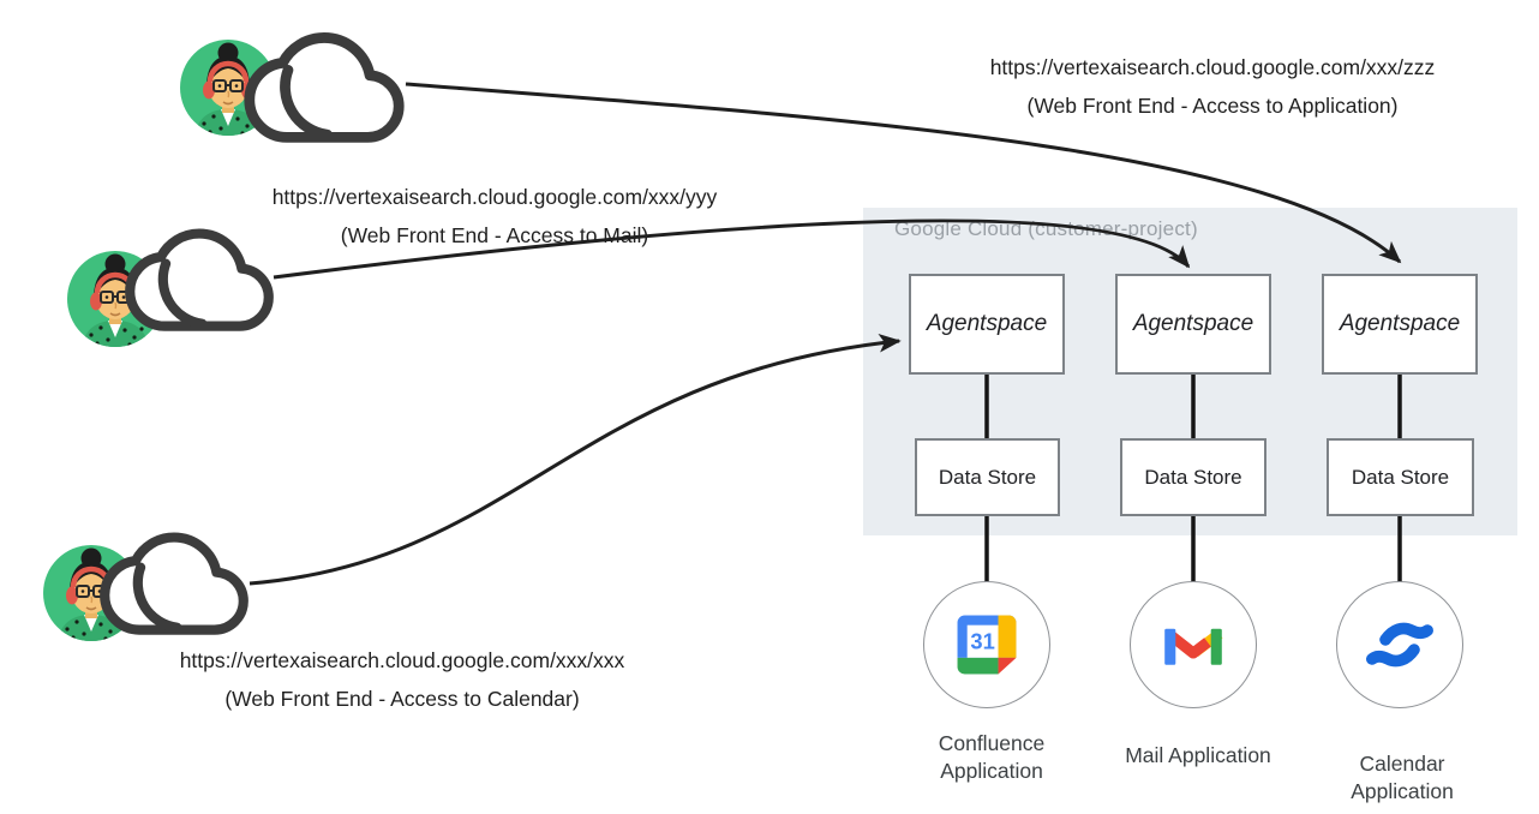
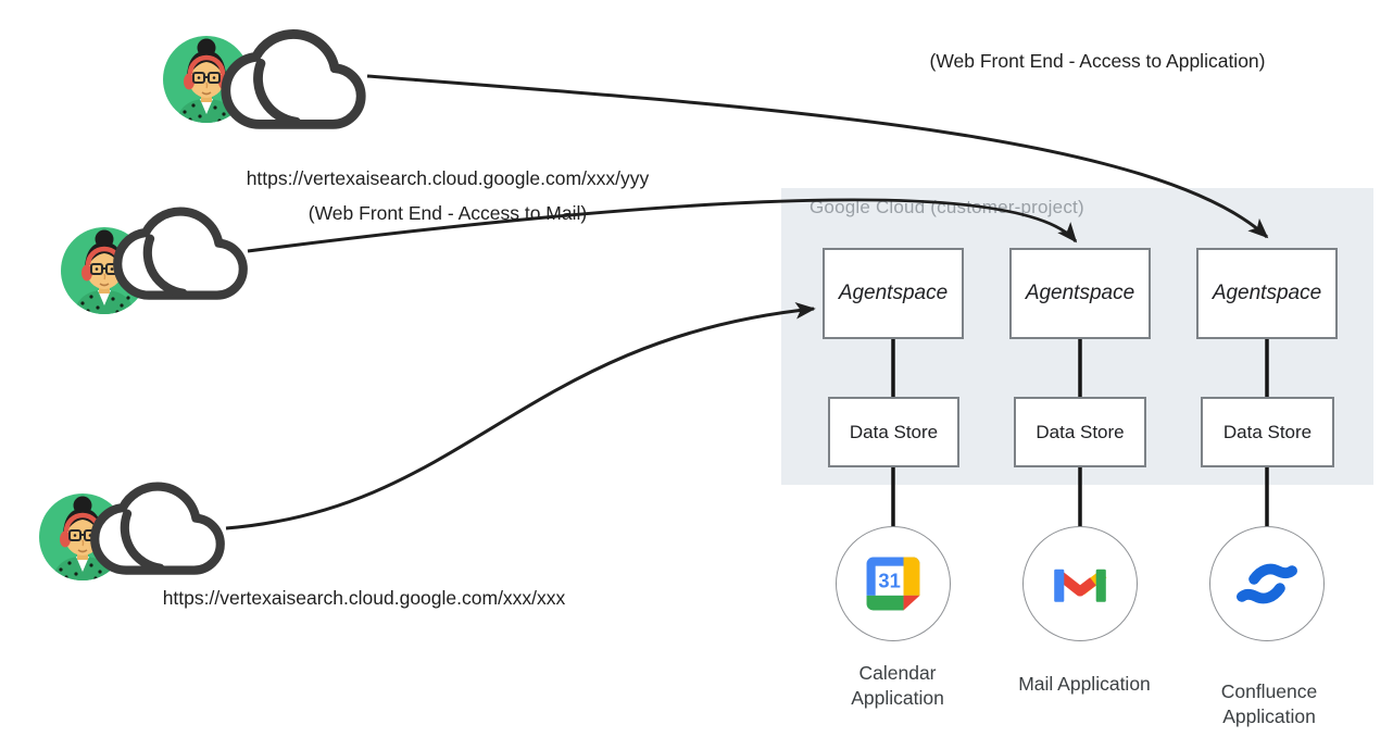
- https://vertexaisearch.cloud.google.com/xxx/zzz
  (Web Front End - Access to Application)
  https://vertexaisearch.cloud.google.com/xxx/yyy
  (Web Front End - Access to Mai
  https://vertexaisearch.cloud.google.com/xxx/xxx
- (Web Front End - Access to Calendar)
  Google Cloud (custer-project)
  Agentspace
  Agentspace
  Agentspace
  Data Store
  Data Store
  Data Store
  31
- Confluence Application
+ Calendar Application
  Mail Application
- Calendar Application
+ Confluence Application
